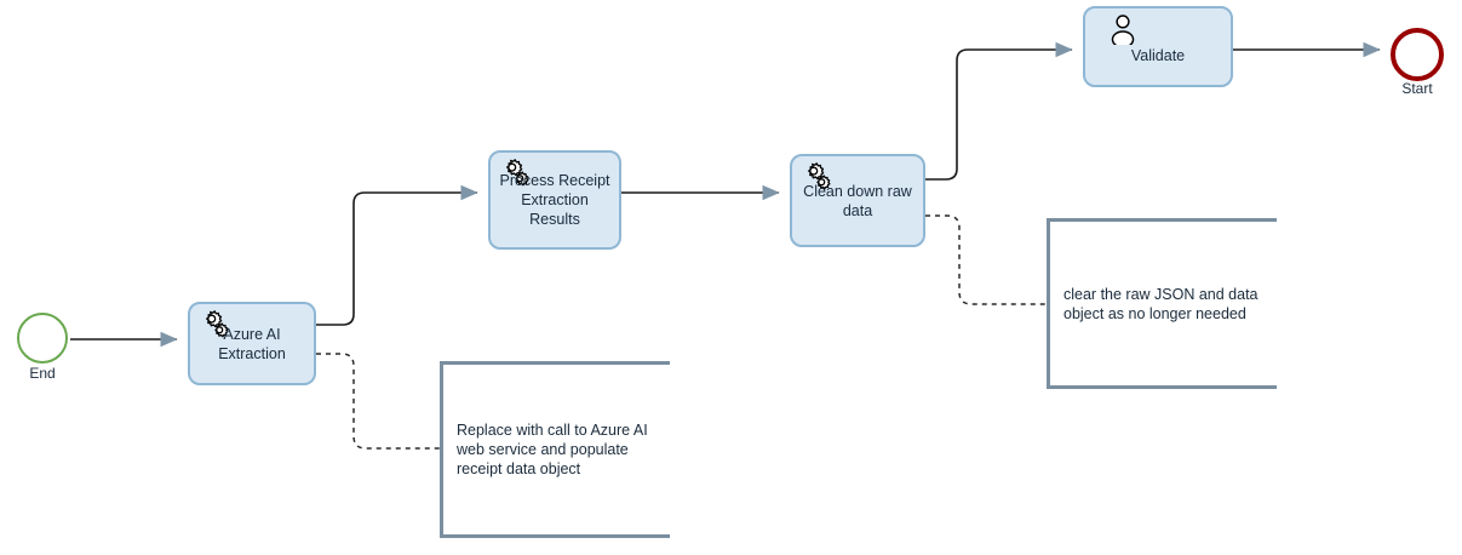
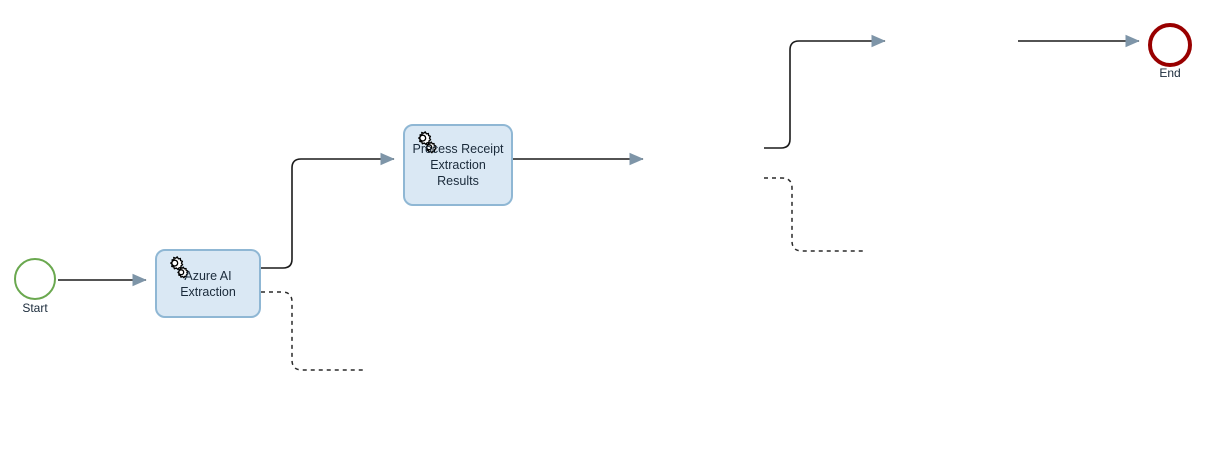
- End
+ Start
  Azure AI
  Extraction
  Process Receipt
  Extraction
  Results
- Clean down raw
- data
- Validate
- Start
+ End
- Replace with call to Azure AI
- web service and populate
- receipt data object
- clear the raw JSON and data
- object as no longer needed
